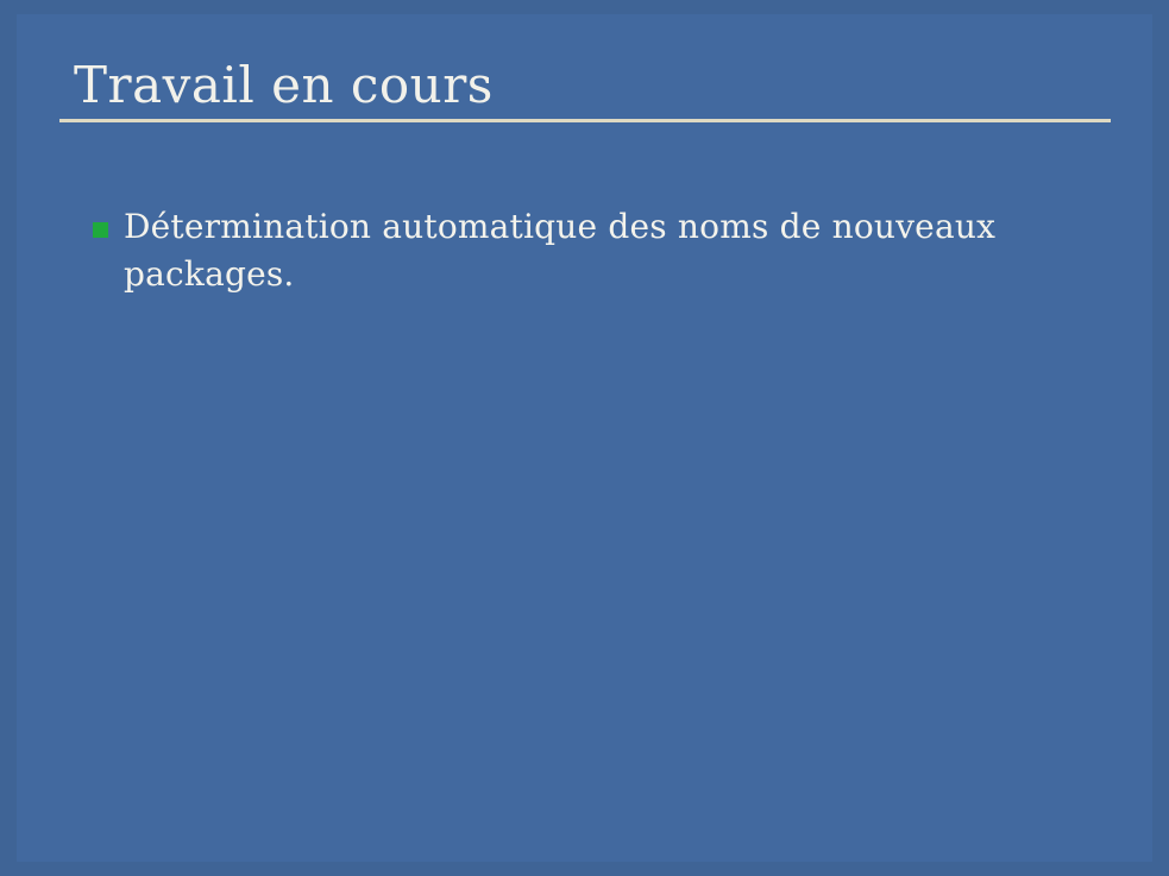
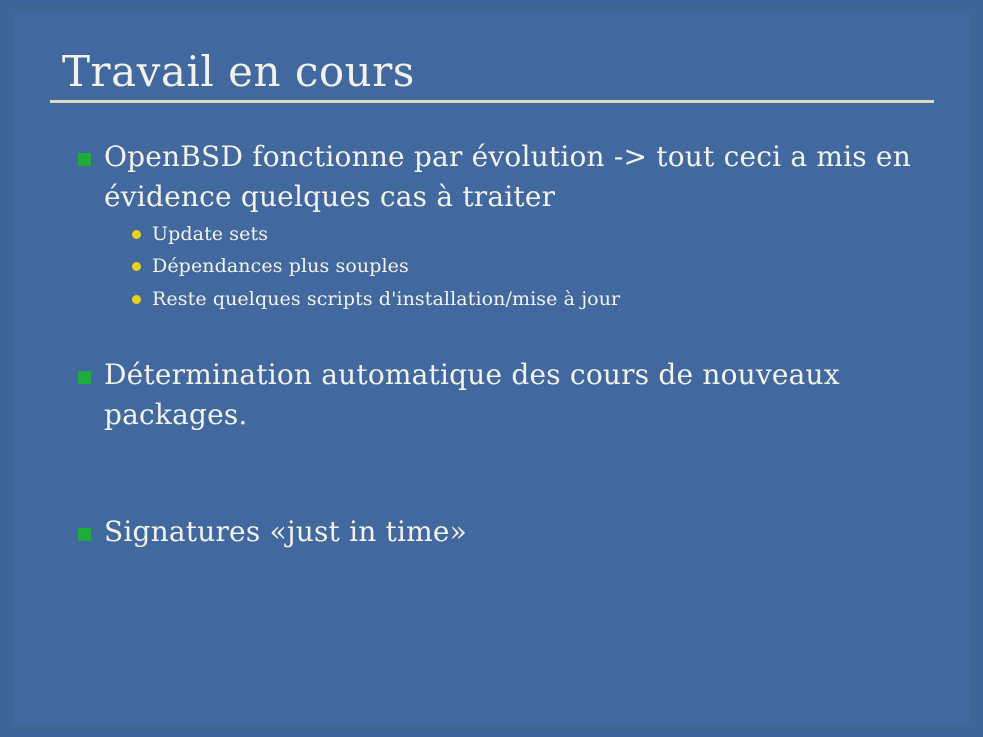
  Travail en cours
+ OpenBSD fonctionne par évolution -> tout ceci a mis en évidence quelques cas à traiter
+ Update sets
+ Dépendances plus souples
+ Reste quelques scripts d'installation/mise à jour
- Détermination automatique des noms de nouveaux packages.
+ Détermination automatique des cours de nouveaux packages.
+ Signatures «just in time»
